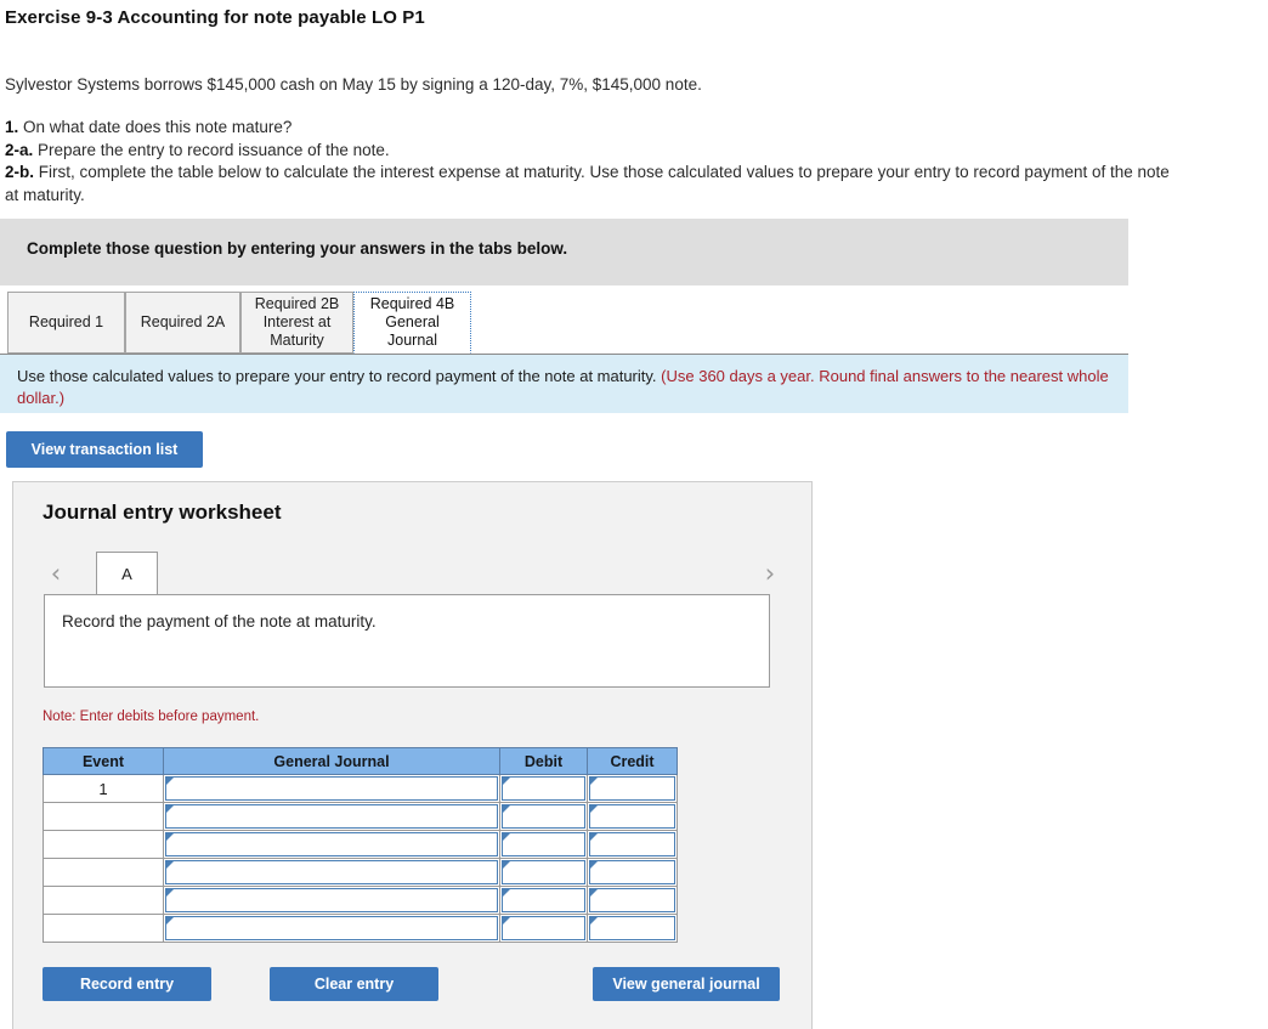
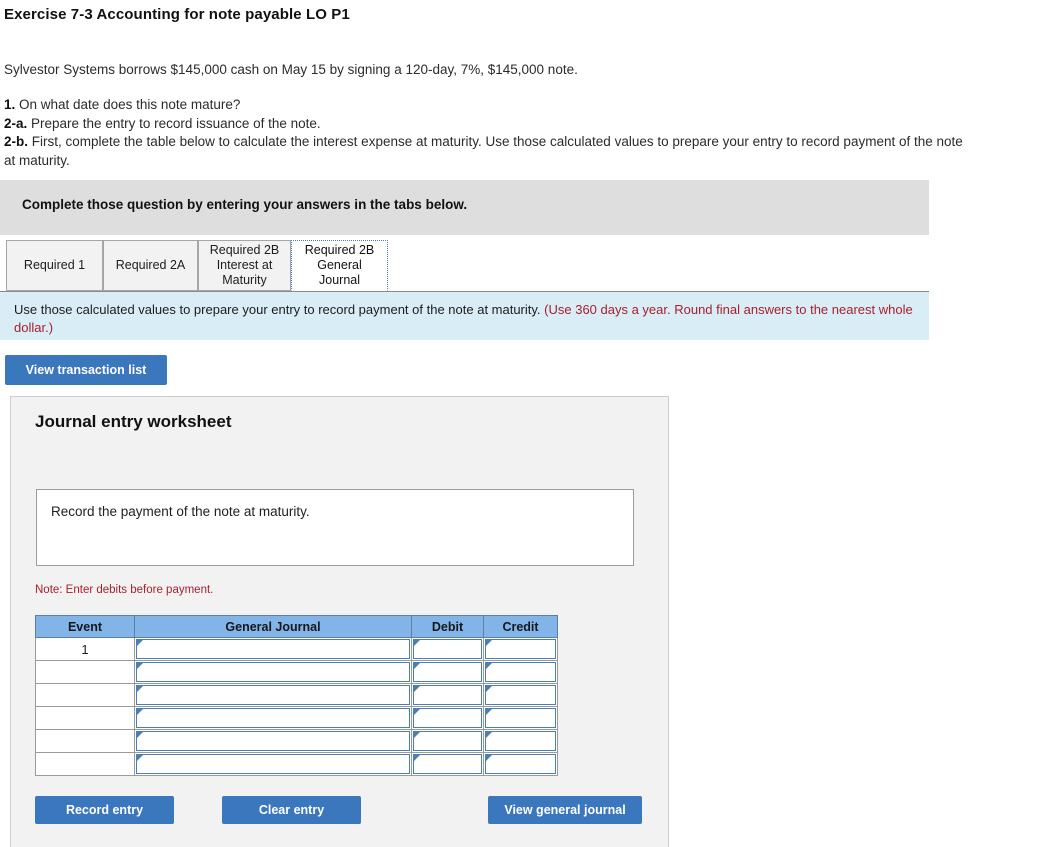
- Exercise 9-3 Accounting for note payable LO P1
+ Exercise 7-3 Accounting for note payable LO P1
  Sylvestor Systems borrows $145,000 cash on May 15 by signing a 120-day, 7%, $145,000 note.
  1. On what date does this note mature?
  2-a. Prepare the entry to record issuance of the note.
  2-b. First, complete the table below to calculate the interest expense at maturity. Use those calculated values to prepare your entry to record payment of the note at maturity.
  Complete those question by entering your answers in the tabs below.
  Required 1
  Required 2A
  Required 2B Interest at Maturity
- Required 4B General Journal
+ Required 2B General Journal
  Use those calculated values to prepare your entry to record payment of the note at maturity. (Use 360 days a year. Round final answers to the nearest whole dollar.)
  View transaction list
  Journal entry worksheet
- ‹
- A
- ›
  Record the payment of the note at maturity.
  Note: Enter debits before payment.
  Event	General Journal	Debit	Credit
  1
  Record entry
  Clear entry
  View general journal
